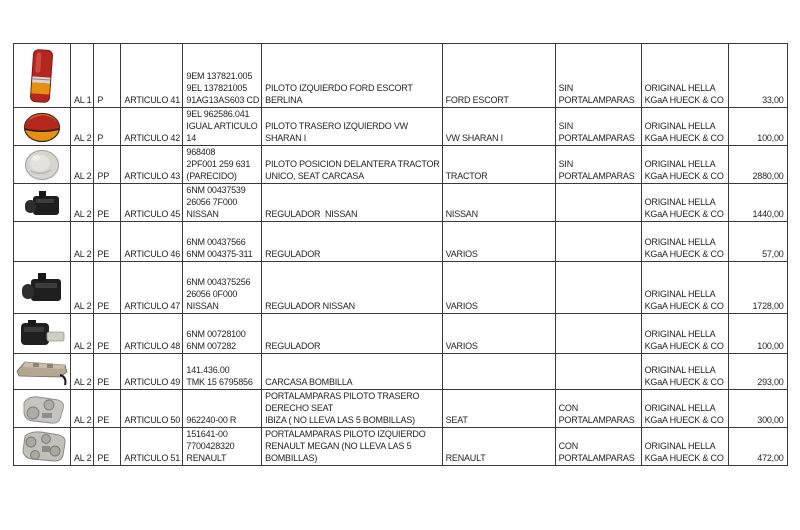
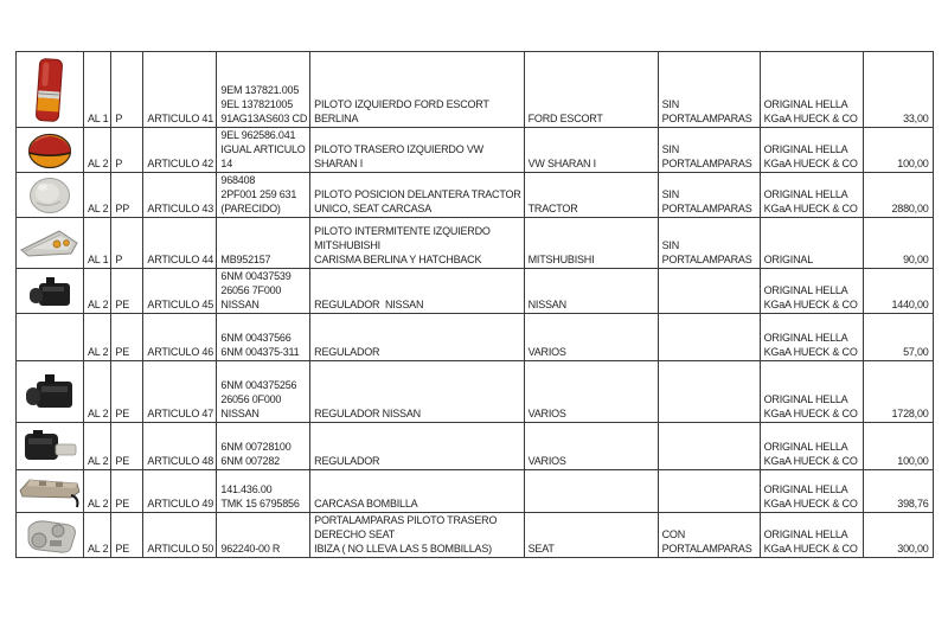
  	AL 1	P	ARTICULO 41	9EM 137821.005 9EL 137821005 91AG13AS603 CD	PILOTO IZQUIERDO FORD ESCORT BERLINA	FORD ESCORT	SIN PORTALAMPARAS	ORIGINAL HELLA KGaA HUECK & CO	33,00
  	AL 2	P	ARTICULO 42	9EL 962586.041 IGUAL ARTICULO 14	PILOTO TRASERO IZQUIERDO VW SHARAN I	VW SHARAN I	SIN PORTALAMPARAS	ORIGINAL HELLA KGaA HUECK & CO	100,00
  	AL 2	PP	ARTICULO 43	968408 2PF001 259 631 (PARECIDO)	PILOTO POSICION DELANTERA TRACTOR UNICO, SEAT CARCASA	TRACTOR	SIN PORTALAMPARAS	ORIGINAL HELLA KGaA HUECK & CO	2880,00
+ 	AL 1	P	ARTICULO 44	MB952157	PILOTO INTERMITENTE IZQUIERDO MITSHUBISHI CARISMA BERLINA Y HATCHBACK	MITSHUBISHI	SIN PORTALAMPARAS	ORIGINAL	90,00
  	AL 2	PE	ARTICULO 45	6NM 00437539 26056 7F000 NISSAN	REGULADOR NISSAN	NISSAN		ORIGINAL HELLA KGaA HUECK & CO	1440,00
  	AL 2	PE	ARTICULO 46	6NM 00437566 6NM 004375-311	REGULADOR	VARIOS		ORIGINAL HELLA KGaA HUECK & CO	57,00
  	AL 2	PE	ARTICULO 47	6NM 004375256 26056 0F000 NISSAN	REGULADOR NISSAN	VARIOS		ORIGINAL HELLA KGaA HUECK & CO	1728,00
  	AL 2	PE	ARTICULO 48	6NM 00728100 6NM 007282	REGULADOR	VARIOS		ORIGINAL HELLA KGaA HUECK & CO	100,00
- 	AL 2	PE	ARTICULO 49	141.436.00 TMK 15 6795856	CARCASA BOMBILLA			ORIGINAL HELLA KGaA HUECK & CO	293,00
+ 	AL 2	PE	ARTICULO 49	141.436.00 TMK 15 6795856	CARCASA BOMBILLA			ORIGINAL HELLA KGaA HUECK & CO	398,76
  	AL 2	PE	ARTICULO 50	962240-00 R	PORTALAMPARAS PILOTO TRASERO DERECHO SEAT IBIZA ( NO LLEVA LAS 5 BOMBILLAS)	SEAT	CON PORTALAMPARAS	ORIGINAL HELLA KGaA HUECK & CO	300,00
- 	AL 2	PE	ARTICULO 51	151641-00 7700428320 RENAULT	PORTALAMPARAS PILOTO IZQUIERDO RENAULT MEGAN (NO LLEVA LAS 5 BOMBILLAS)	RENAULT	CON PORTALAMPARAS	ORIGINAL HELLA KGaA HUECK & CO	472,00
